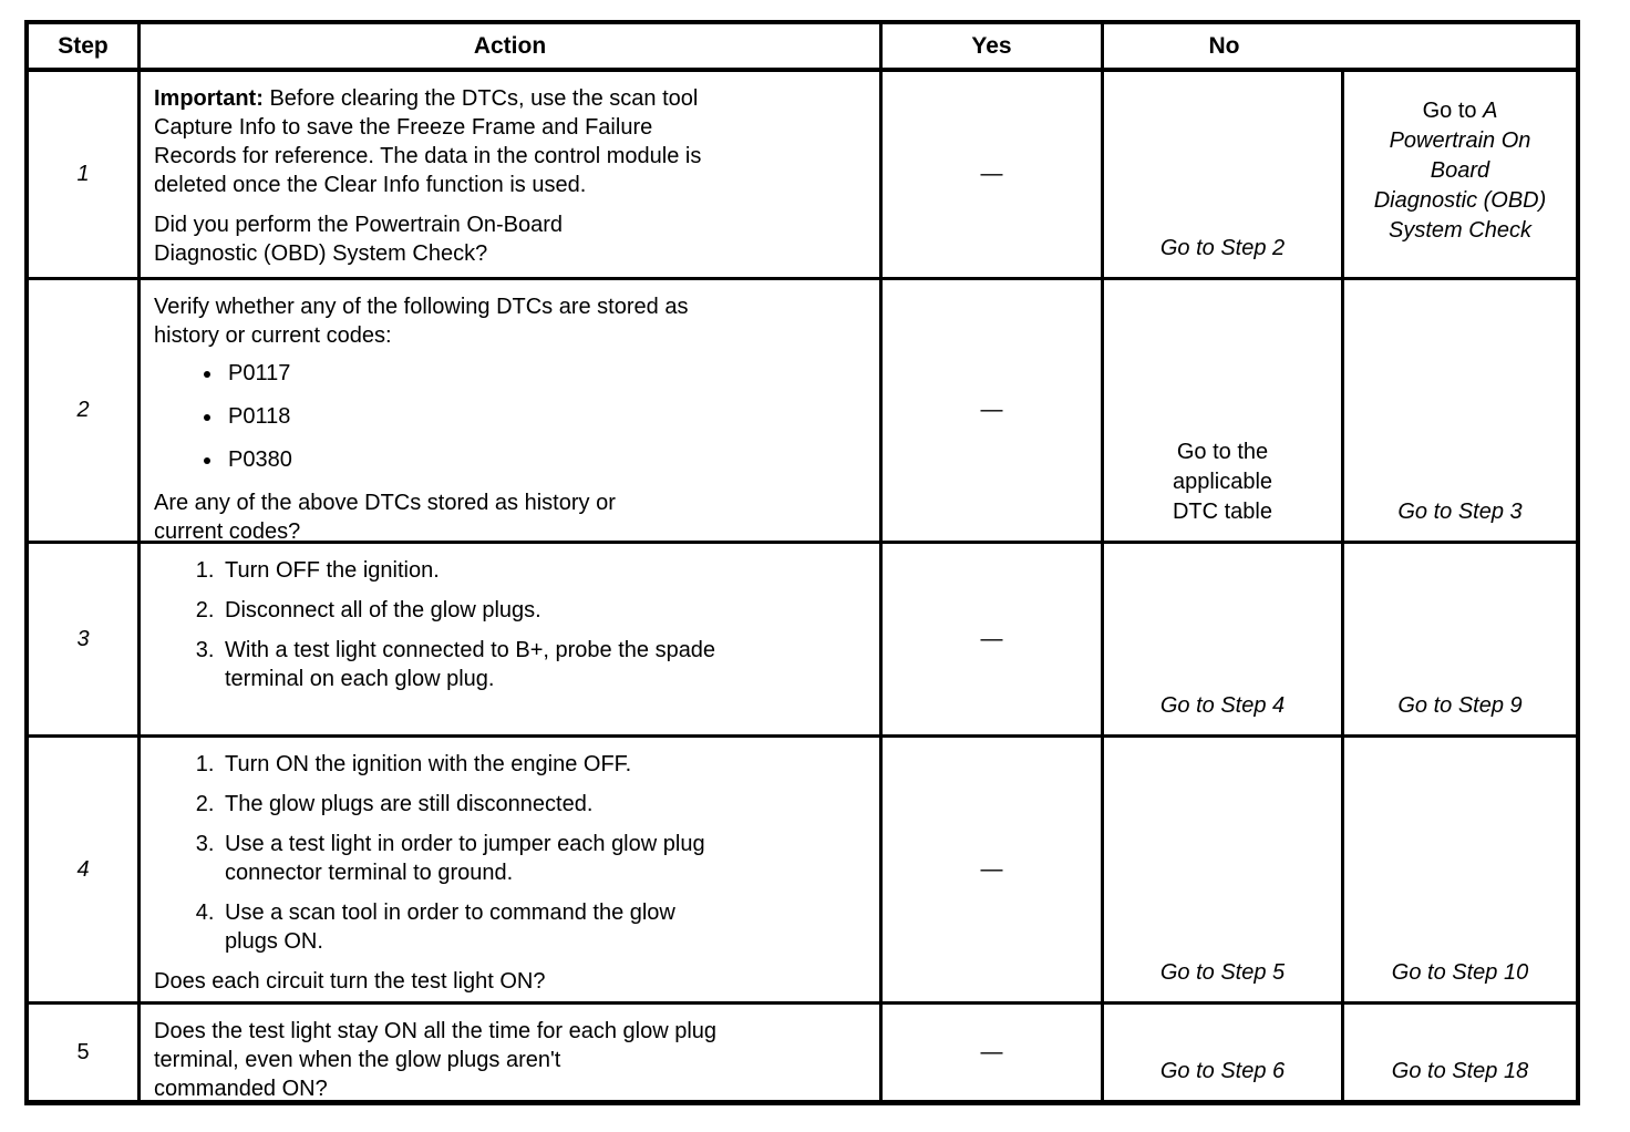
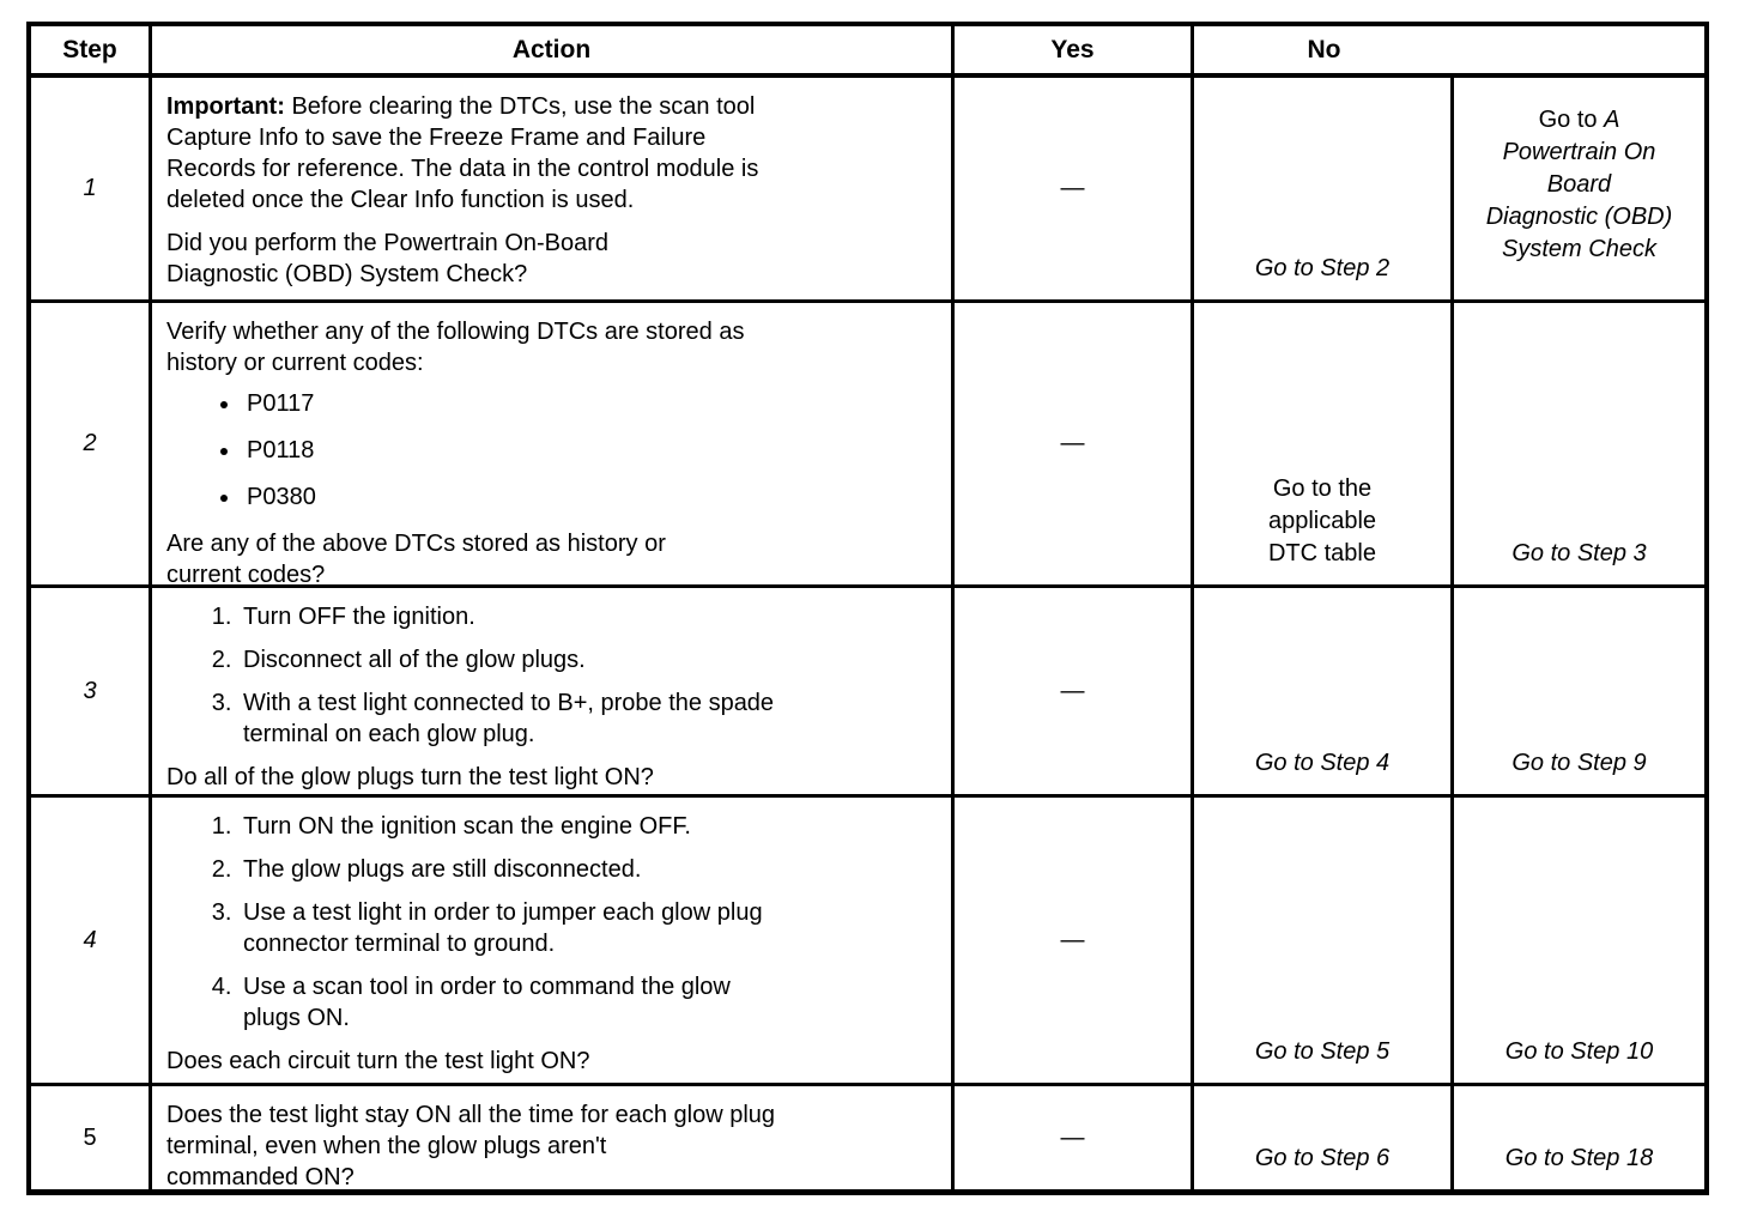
  Step
  Action
  Yes
  No
  1
  Important: Before clearing the DTCs, use the scan tool
  Capture Info to save the Freeze Frame and Failure
  Records for reference. The data in the control module is
  deleted once the Clear Info function is used.
  Did you perform the Powertrain On-Board
  Diagnostic (OBD) System Check?
  —
  Go to Step 2
  Go to A
  Powertrain On
  Board
  Diagnostic (OBD)
  System Check
  2
  Verify whether any of the following DTCs are stored as
  history or current codes:
  P0117
  P0118
  P0380
  Are any of the above DTCs stored as history or
  current codes?
  —
  Go to the
  applicable
  DTC table
  Go to Step 3
  3
  Turn OFF the ignition.
  Disconnect all of the glow plugs.
  With a test light connected to B+, probe the spade
  terminal on each glow plug.
+ Do all of the glow plugs turn the test light ON?
  —
  Go to Step 4
  Go to Step 9
  4
- Turn ON the ignition with the engine OFF.
+ Turn ON the ignition scan the engine OFF.
  The glow plugs are still disconnected.
  Use a test light in order to jumper each glow plug
  connector terminal to ground.
  Use a scan tool in order to command the glow
  plugs ON.
  Does each circuit turn the test light ON?
  —
  Go to Step 5
  Go to Step 10
  5
  Does the test light stay ON all the time for each glow plug
  terminal, even when the glow plugs aren't
  commanded ON?
  —
  Go to Step 6
  Go to Step 18
